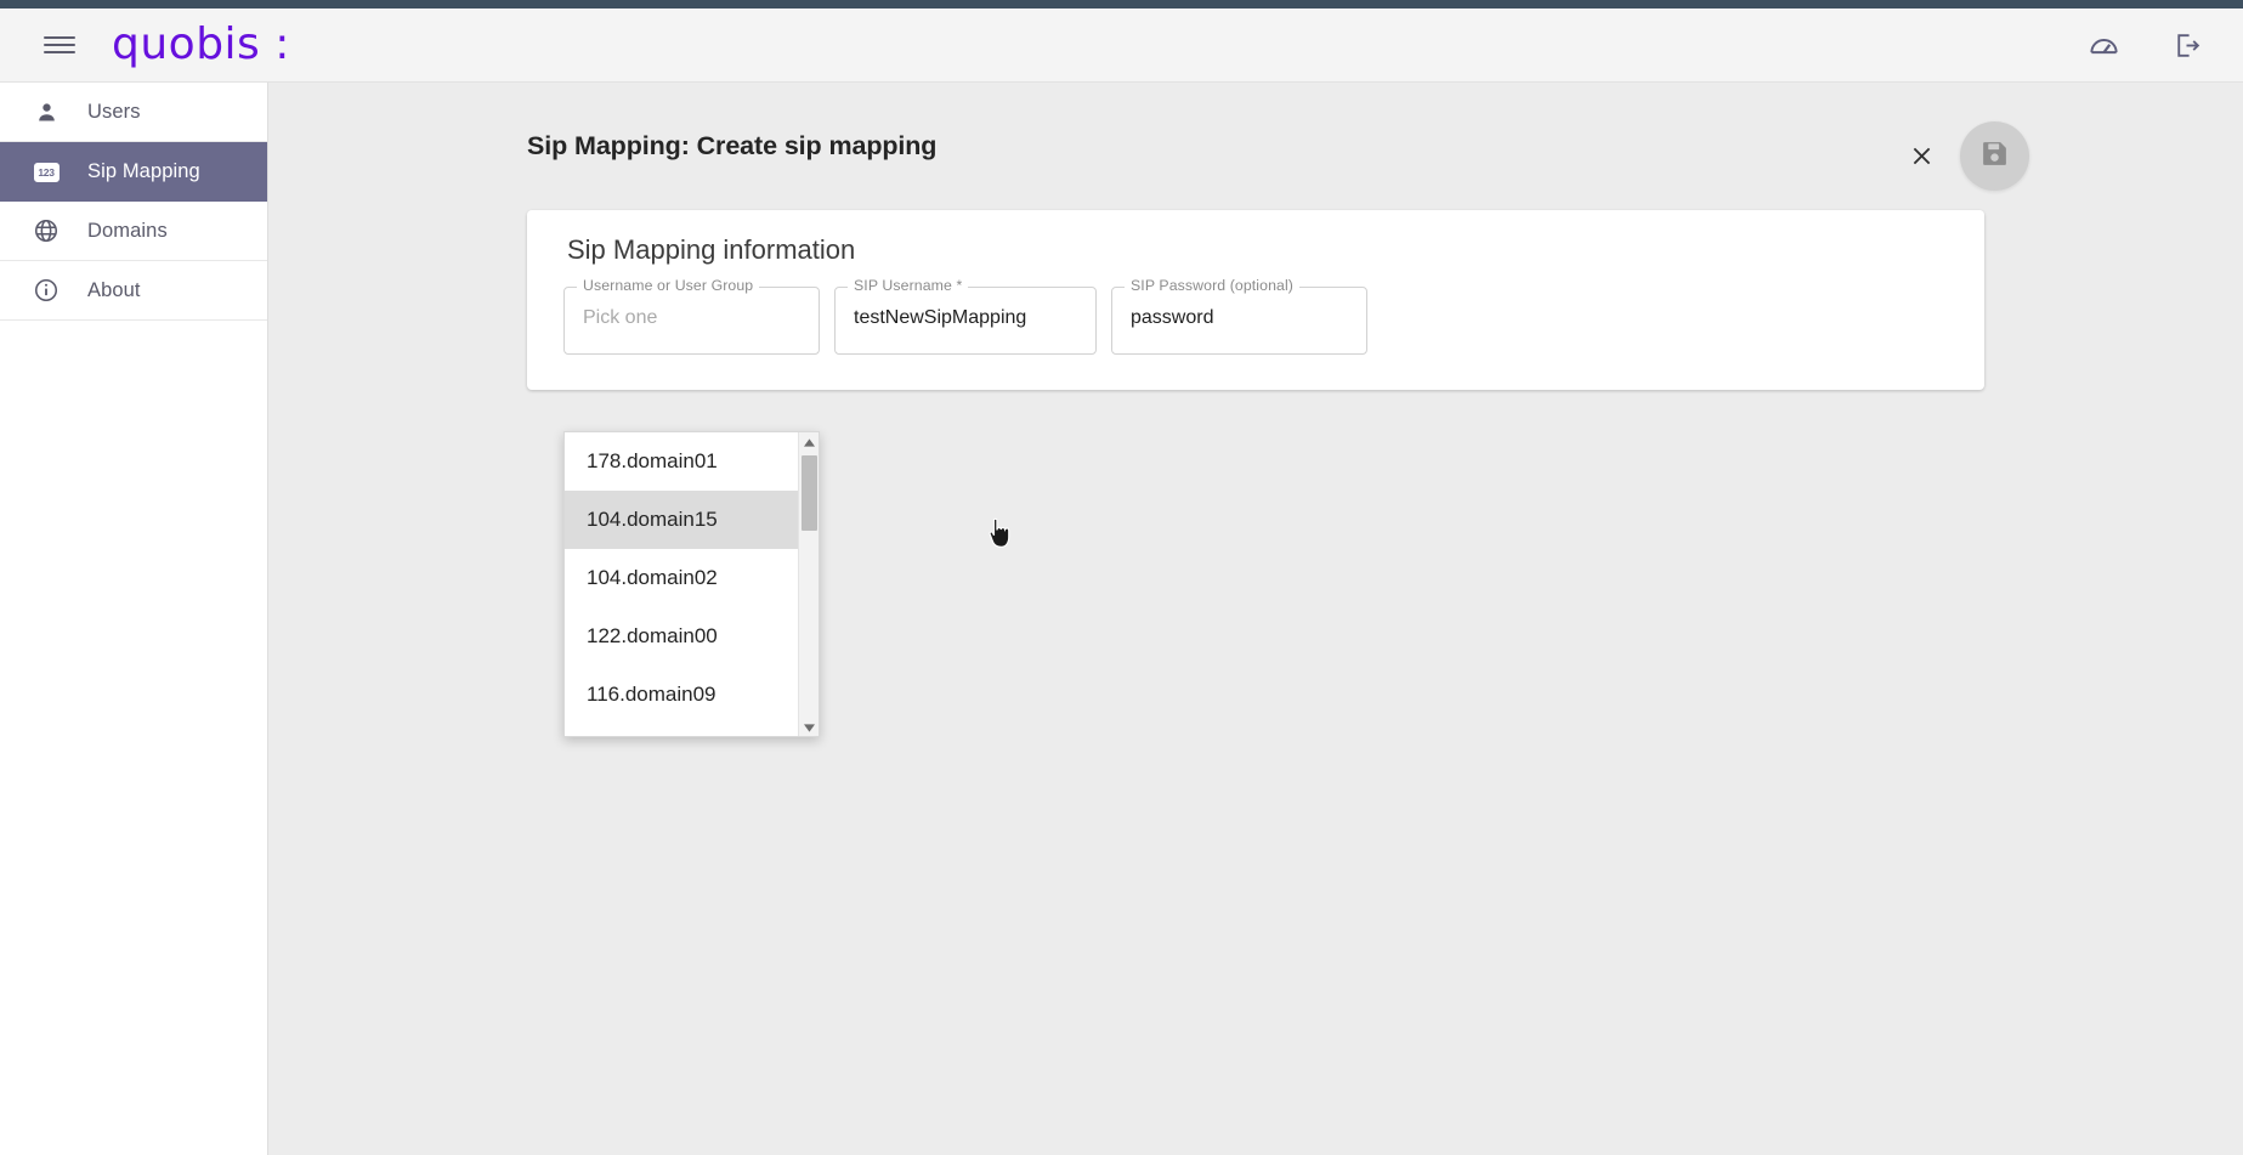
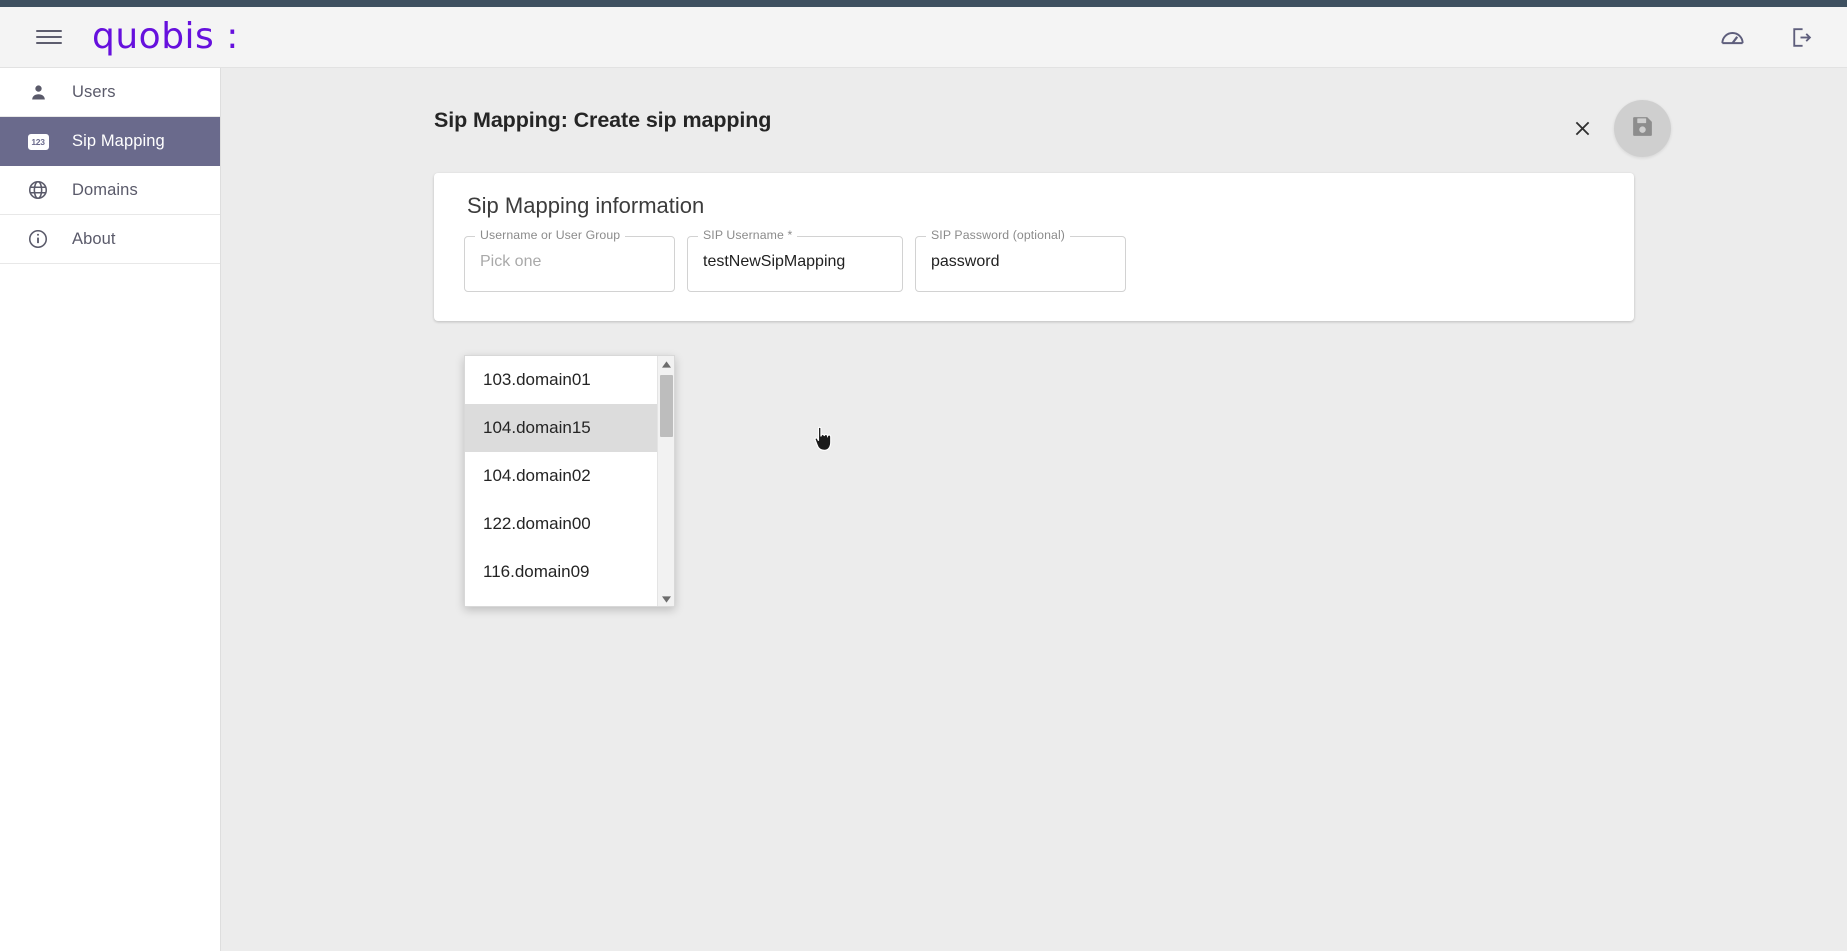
  quobis :
  Users
  123
  Sip Mapping
  Domains
  About
  Sip Mapping: Create sip mapping
  Sip Mapping information
  Username or User Group
  Pick one
  SIP Username *
  testNewSipMapping
  SIP Password (optional)
  password
- 178.domain01
+ 103.domain01
  104.domain15
  104.domain02
  122.domain00
  116.domain09
